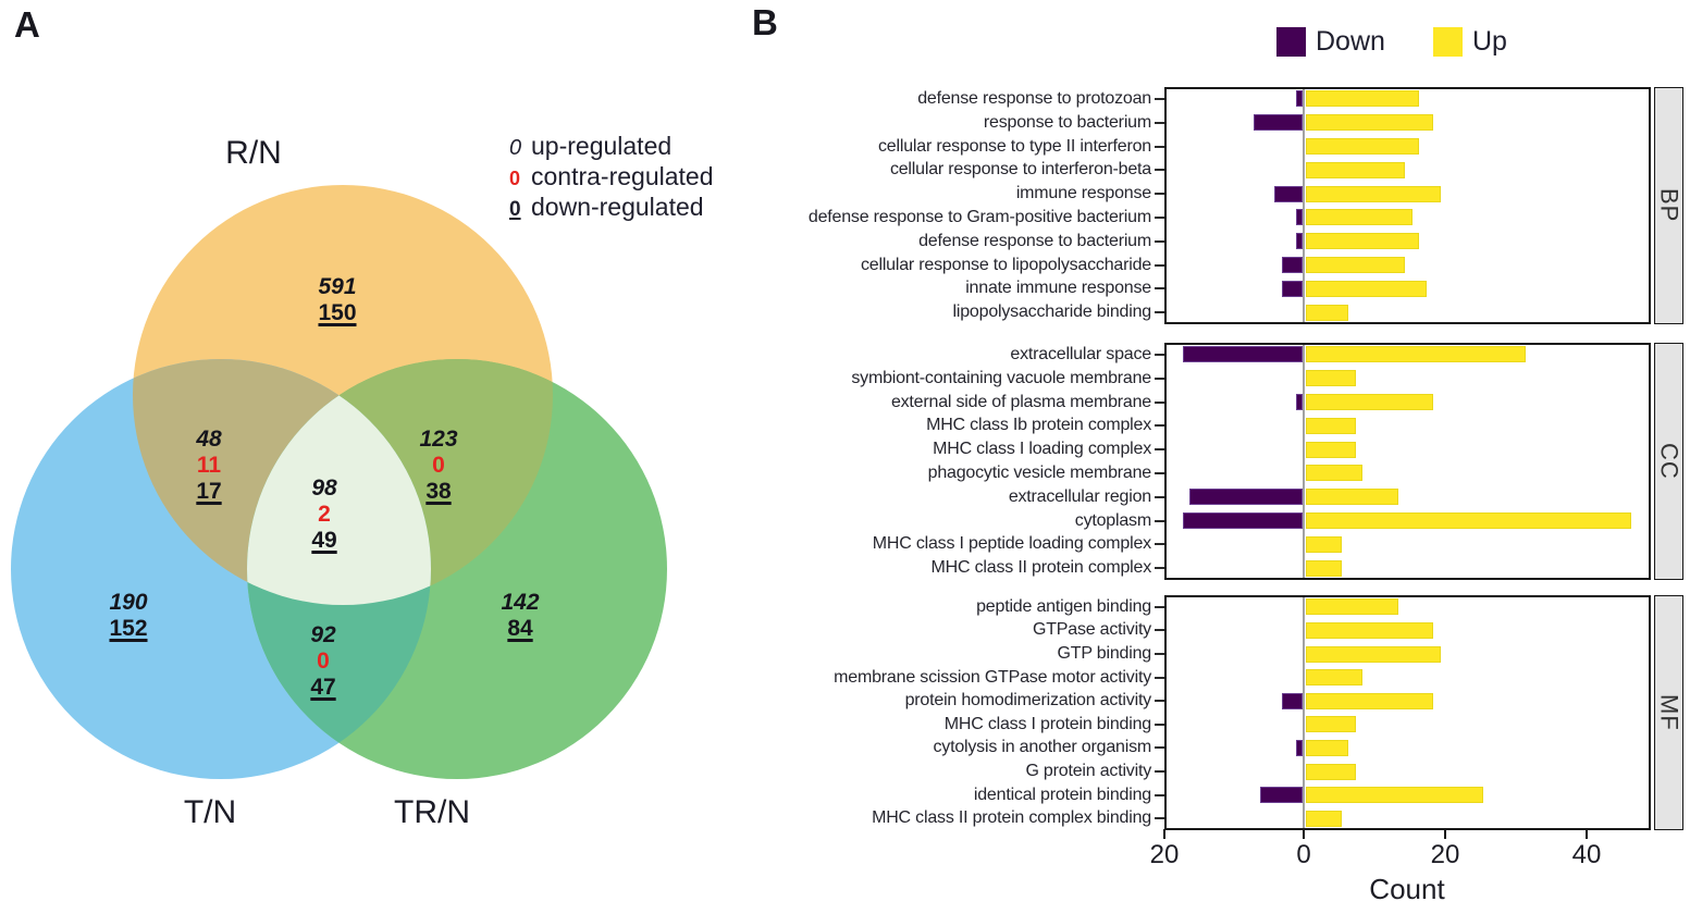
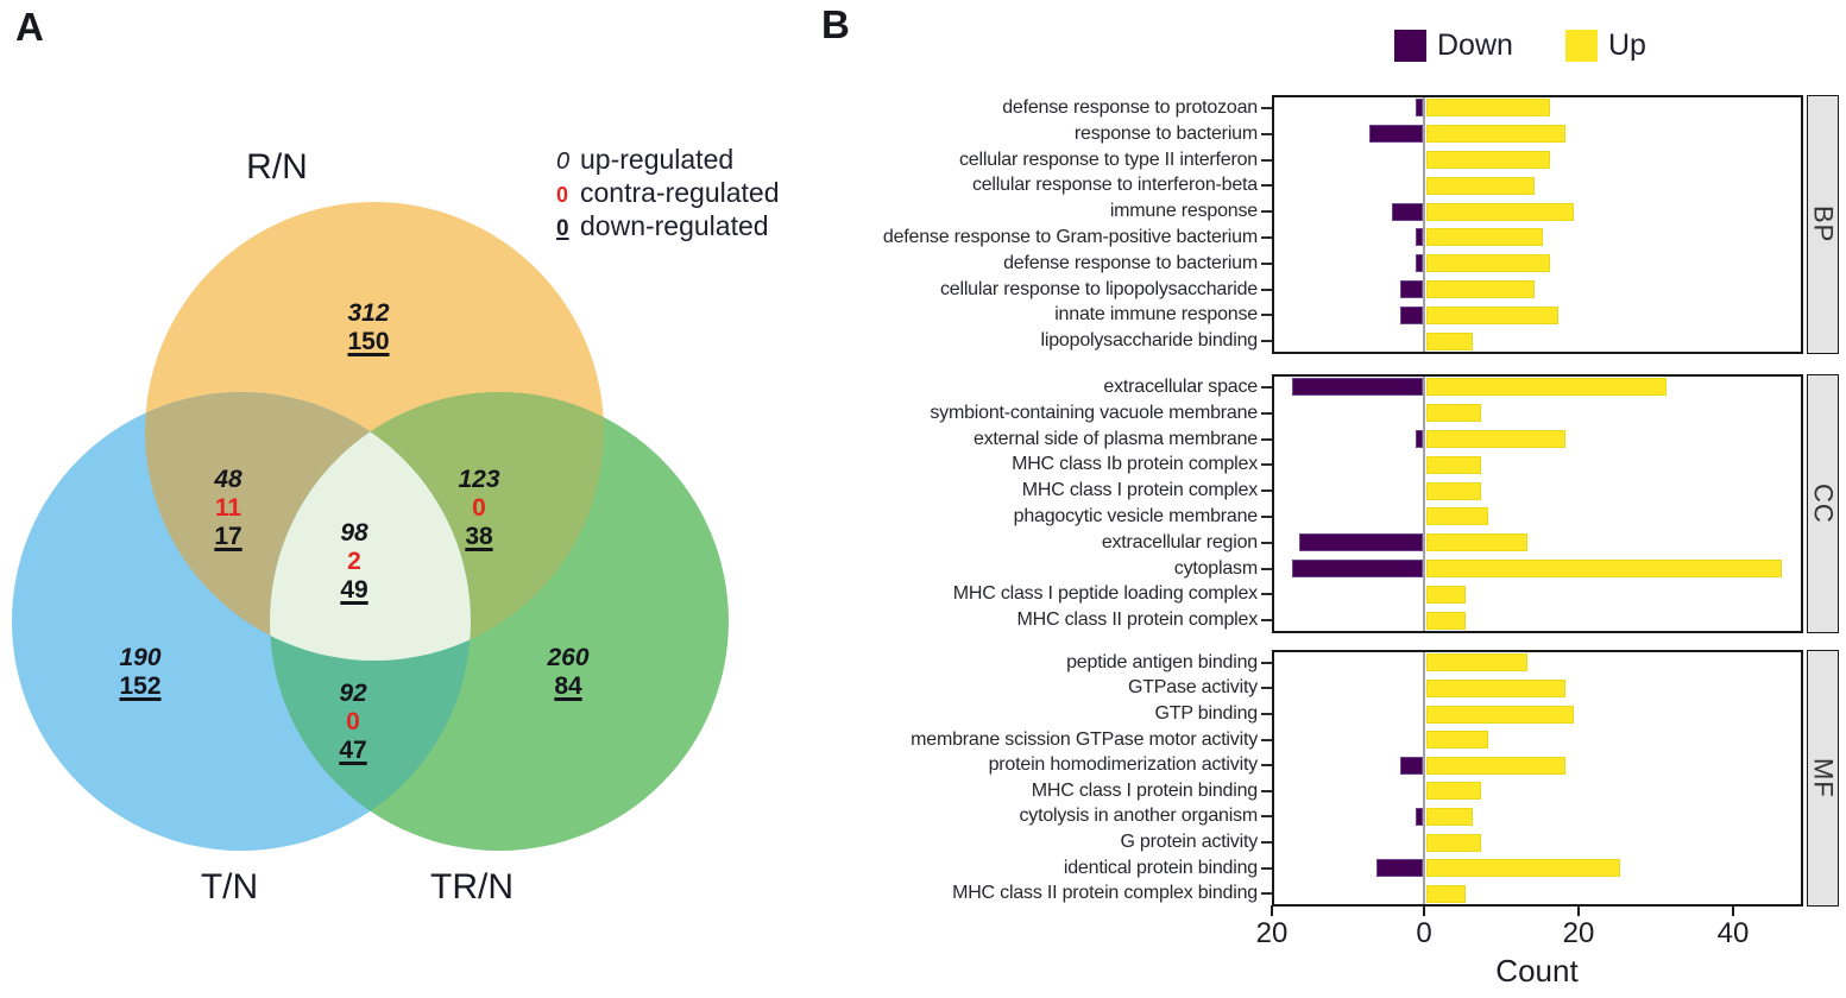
  A
  R/N
  T/N
  TR/N
  0
  up-regulated
  0
  contra-regulated
  0
  down-regulated
- 591
+ 312
  150
  48
  11
  17
  123
  0
  38
  98
  2
  49
  190
  152
- 142
+ 260
  84
  92
  0
  47
  B
  Down
  Up
  defense response to protozoan
  response to bacterium
  cellular response to type II interferon
  cellular response to interferon-beta
  immune response
  defense response to Gram-positive bacterium
  defense response to bacterium
  cellular response to lipopolysaccharide
  innate immune response
  lipopolysaccharide binding
  extracellular space
  symbiont-containing vacuole membrane
  external side of plasma membrane
  MHC class Ib protein complex
- MHC class I loading complex
+ MHC class I protein complex
  phagocytic vesicle membrane
  extracellular region
  cytoplasm
  MHC class I peptide loading complex
  MHC class II protein complex
  peptide antigen binding
  GTPase activity
  GTP binding
  membrane scission GTPase motor activity
  protein homodimerization activity
  MHC class I protein binding
  cytolysis in another organism
  G protein activity
  identical protein binding
  MHC class II protein complex binding
  20
  0
  20
  40
  Count
